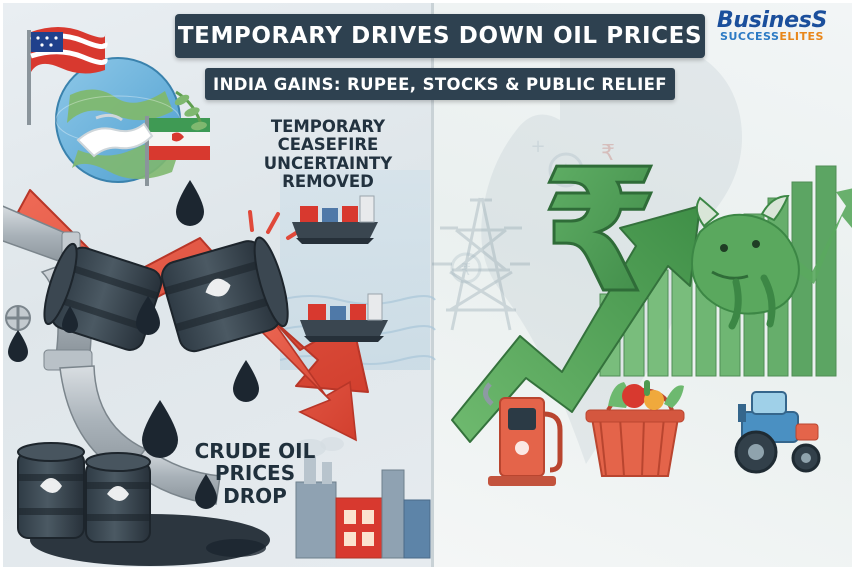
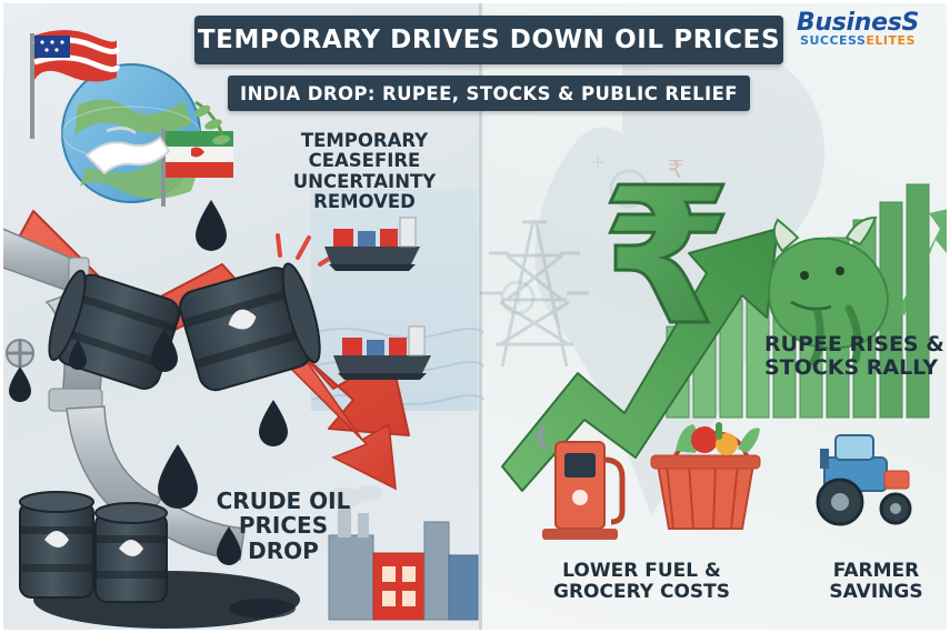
  $
  ₹
  ₹
  ₹
  TEMPORARY DRIVES DOWN OIL PRICES
- INDIA GAINS: RUPEE, STOCKS & PUBLIC RELIEF
+ INDIA DROP: RUPEE, STOCKS & PUBLIC RELIEF
  BusinesS
  SUCCESSELITES
  TEMPORARY CEASEFIRE UNCERTAINTY REMOVED
  CRUDE OIL PRICES DROP
+ RUPEE RISES & STOCKS RALLY
+ LOWER FUEL & GROCERY COSTS
+ FARMER SAVINGS
